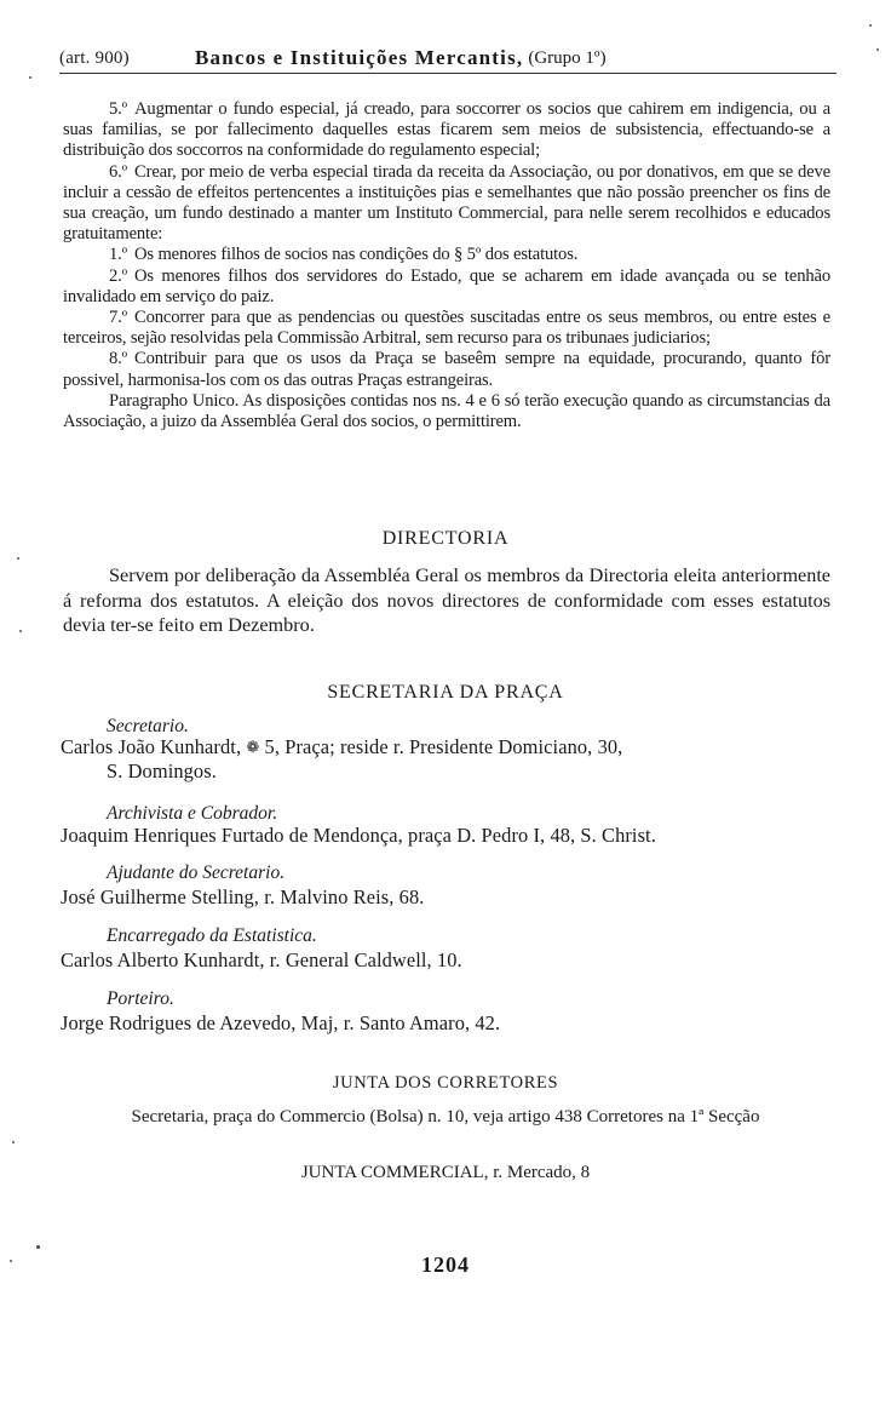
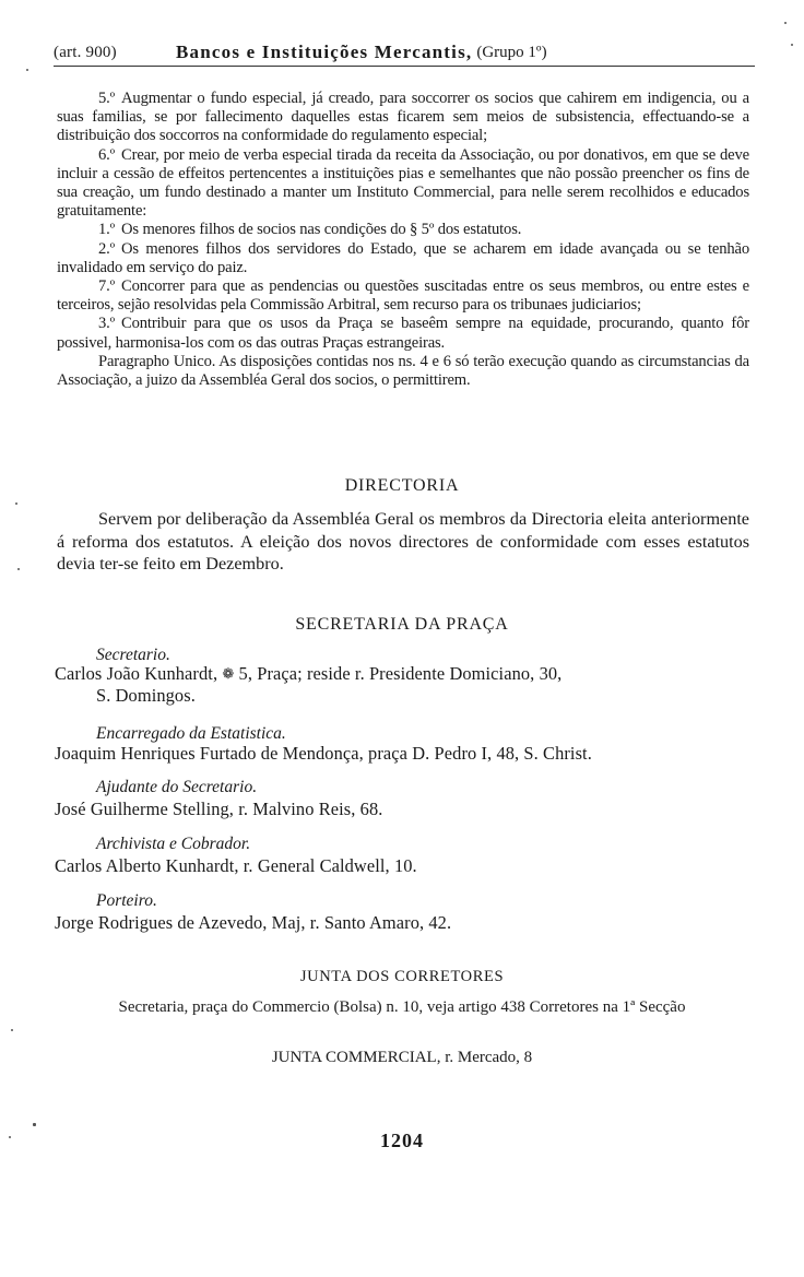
  (art. 900)
  Bancos e Instituições Mercantis,
  (Grupo 1º)
  5.º Augmentar o fundo especial, já creado, para soccorrer os socios que cahirem em indigencia, ou a suas familias, se por fallecimento daquelles estas ficarem sem meios de subsistencia, effectuando-se a distribuição dos soccorros na conformidade do regulamento especial;
  6.º Crear, por meio de verba especial tirada da receita da Associação, ou por donativos, em que se deve incluir a cessão de effeitos pertencentes a instituições pias e semelhantes que não possão preencher os fins de sua creação, um fundo destinado a manter um Instituto Commercial, para nelle serem recolhidos e educados gratuitamente:
  1.º Os menores filhos de socios nas condições do § 5º dos estatutos.
  2.º Os menores filhos dos servidores do Estado, que se acharem em idade avançada ou se tenhão invalidado em serviço do paiz.
  7.º Concorrer para que as pendencias ou questões suscitadas entre os seus membros, ou entre estes e terceiros, sejão resolvidas pela Commissão Arbitral, sem recurso para os tribunaes judiciarios;
- 8.º Contribuir para que os usos da Praça se baseêm sempre na equidade, procurando, quanto fôr possivel, harmonisa-los com os das outras Praças estrangeiras.
+ 3.º Contribuir para que os usos da Praça se baseêm sempre na equidade, procurando, quanto fôr possivel, harmonisa-los com os das outras Praças estrangeiras.
  Paragrapho Unico. As disposições contidas nos ns. 4 e 6 só terão execução quando as circumstancias da Associação, a juizo da Assembléa Geral dos socios, o permittirem.
  DIRECTORIA
  Servem por deliberação da Assembléa Geral os membros da Directoria eleita anteriormente á reforma dos estatutos. A eleição dos novos directores de conformidade com esses estatutos devia ter-se feito em Dezembro.
  SECRETARIA DA PRAÇA
  Secretario.
  Carlos João Kunhardt, ❁ 5, Praça; reside r. Presidente Domiciano, 30,
  S. Domingos.
- Archivista e Cobrador.
+ Encarregado da Estatistica.
  Joaquim Henriques Furtado de Mendonça, praça D. Pedro I, 48, S. Christ.
  Ajudante do Secretario.
  José Guilherme Stelling, r. Malvino Reis, 68.
- Encarregado da Estatistica.
+ Archivista e Cobrador.
  Carlos Alberto Kunhardt, r. General Caldwell, 10.
  Porteiro.
  Jorge Rodrigues de Azevedo, Maj, r. Santo Amaro, 42.
  JUNTA DOS CORRETORES
  Secretaria, praça do Commercio (Bolsa) n. 10, veja artigo 438 Corretores na 1ª Secção
  JUNTA COMMERCIAL, r. Mercado, 8
  1204
